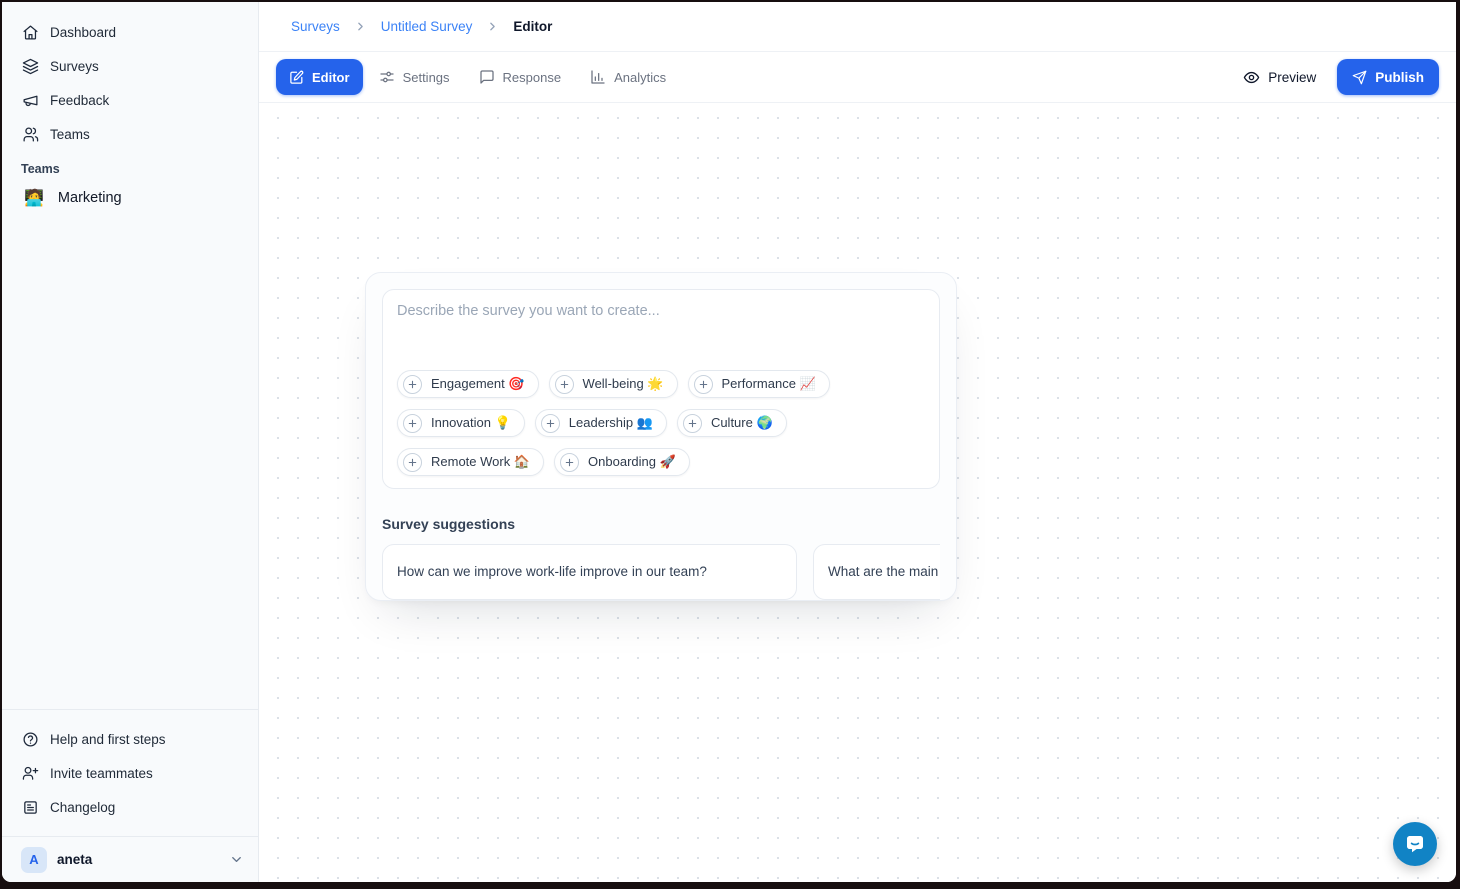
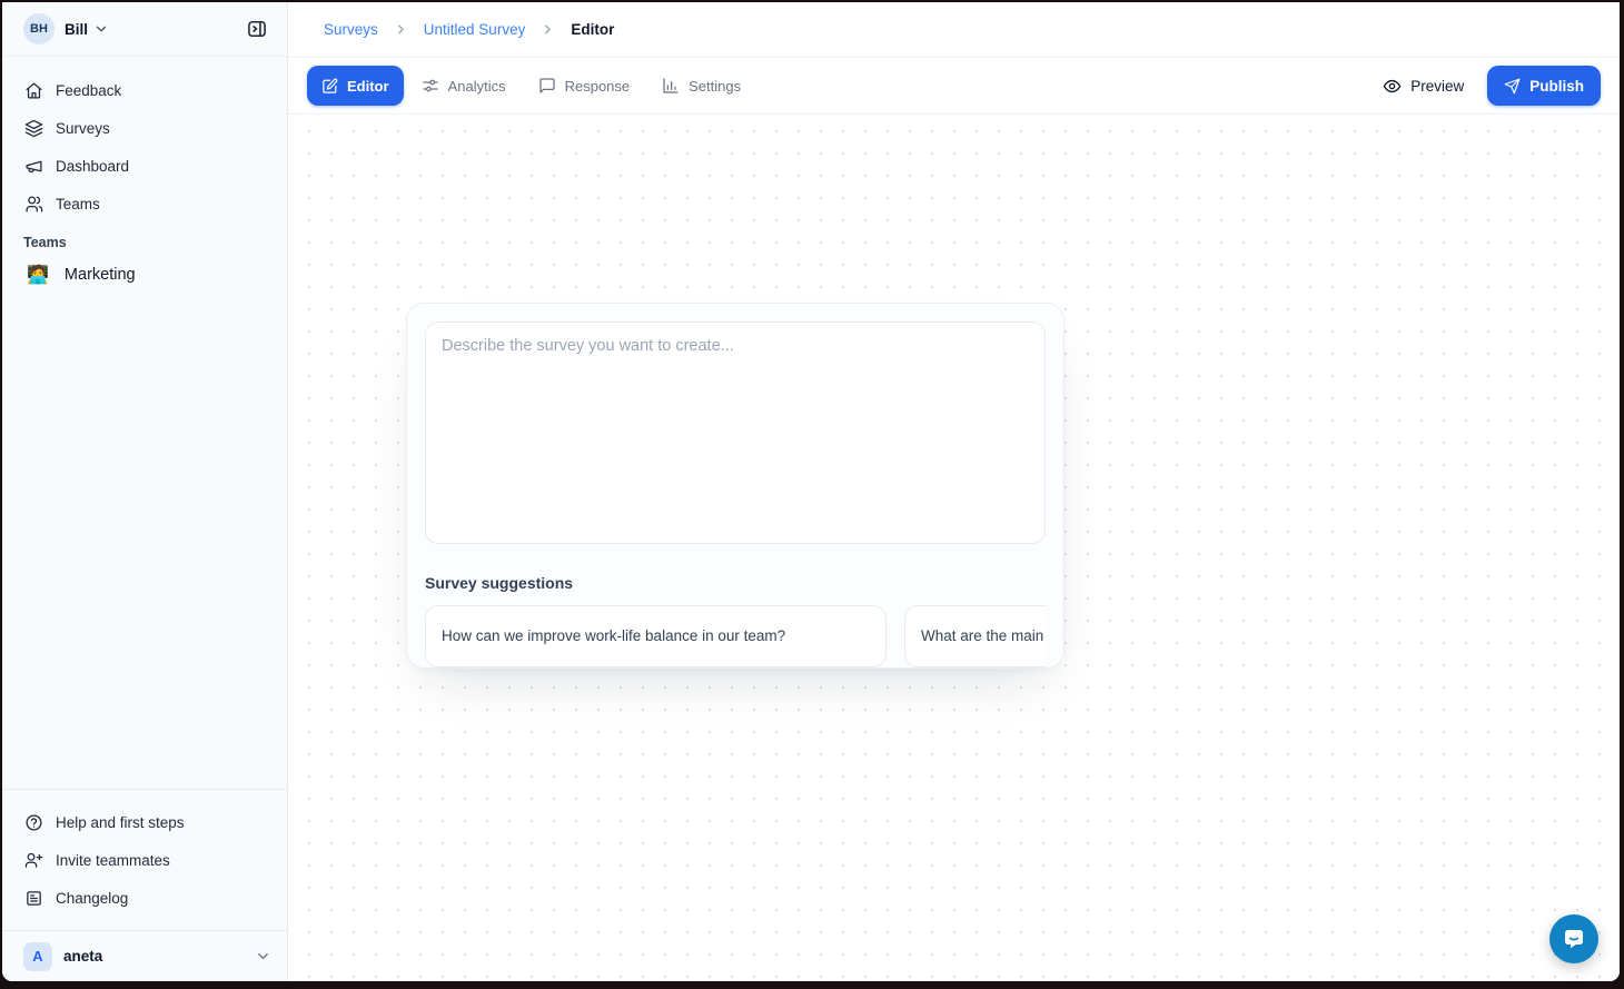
+ BH
+ Bill
- Dashboard
+ Feedback
  Surveys
- Feedback
+ Dashboard
  Teams
  Teams
  🧑‍💻
  Marketing
  Help and first steps
  Invite teammates
  Changelog
  A
  aneta
  Surveys
  Untitled Survey
  Editor
  Editor
- Settings
+ Analytics
  Response
- Analytics
+ Settings
  Preview
  Publish
  Describe the survey you want to create...
- Engagement 🎯
- Well-being 🌟
- Performance 📈
- Innovation 💡
- Leadership 👥
- Culture 🌍
- Remote Work 🏠
- Onboarding 🚀
  Survey suggestions
- How can we improve work-life improve in our team?
+ How can we improve work-life balance in our team?
  What are the main
